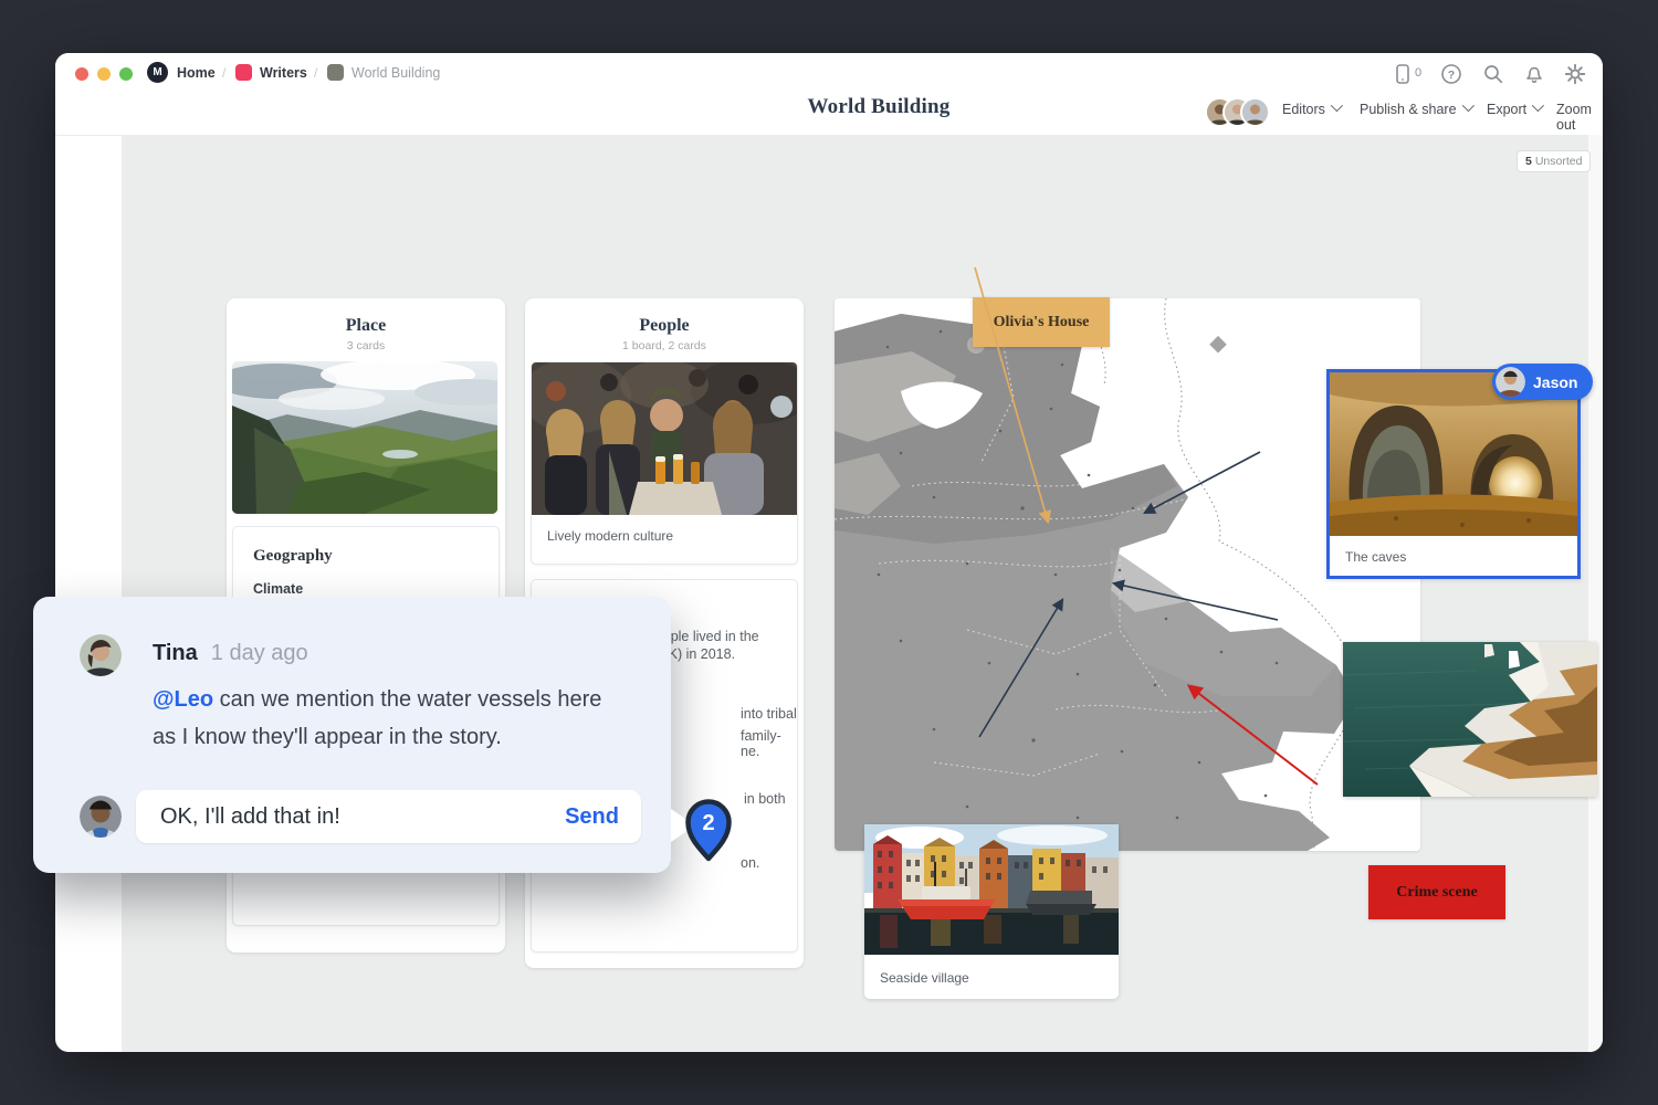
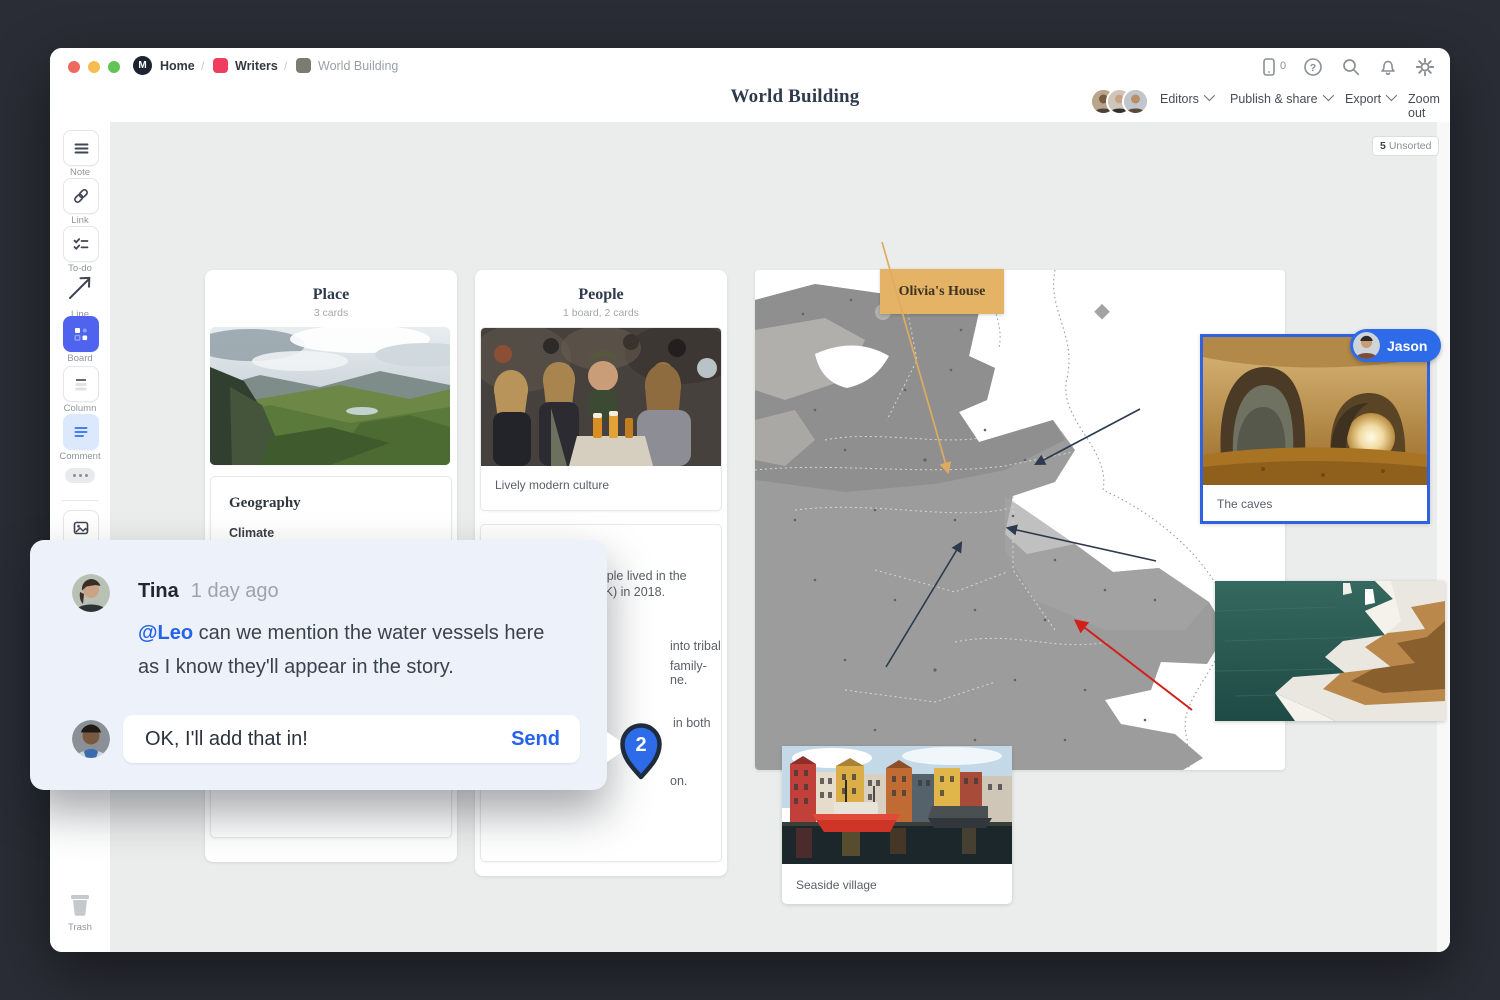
  M
  Home
  /
  Writers
  /
  World Building
  World Building
  0
  ?
  Editors
  Publish & share
  Export
  Zoom out
+ Note
+ Link
+ To-do
+ Line
+ Board
+ Column
+ Comment
+ Trash
  5 Unsorted
  Place
  3 cards
  Geography
  Climate
  People
  1 board, 2 cards
  Lively modern culture
  into tribal
  family-
  ne.
  in both
  on.
  Olivia's House
  The caves
  Jason
  Seaside village
- Crime scene
  Tina 1 day ago
  @Leo can we mention the water vessels here as I know they'll appear in the story.
  OK, I'll add that in!
  Send
  2
